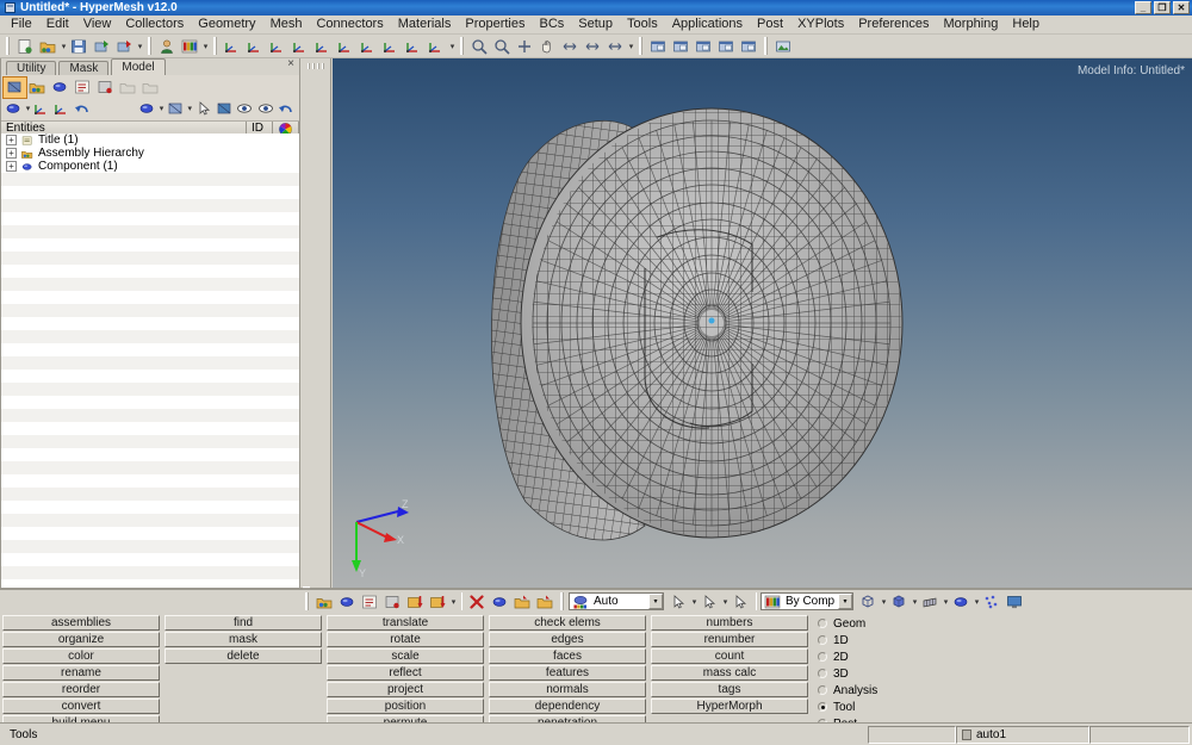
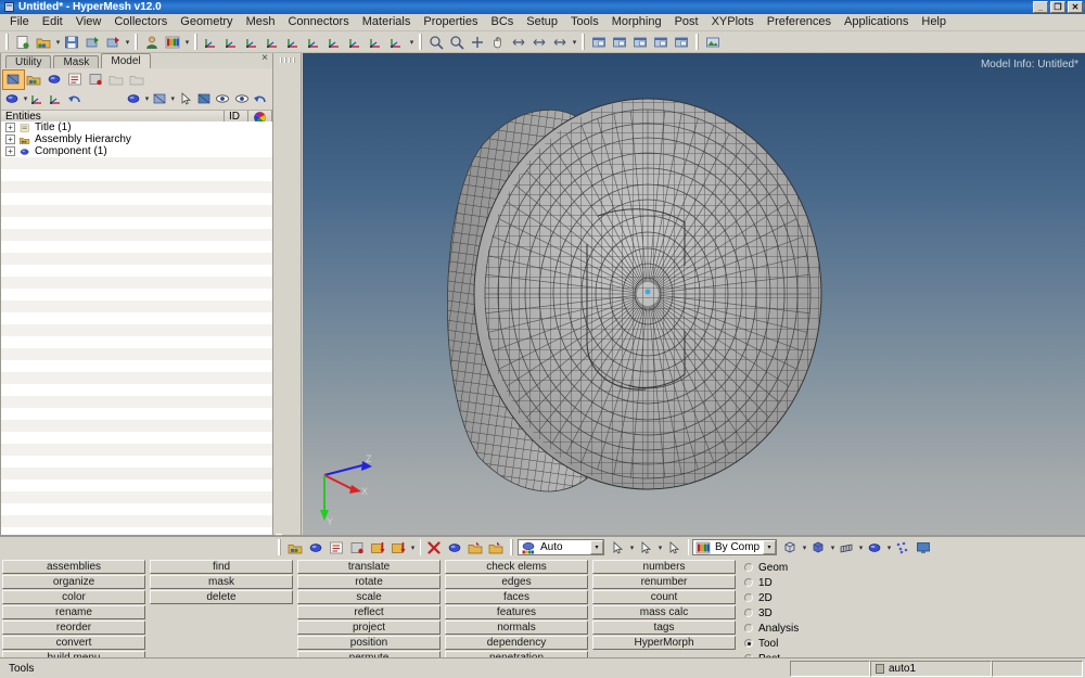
  Untitled* - HyperMesh v12.0
  _
  ❐
  ✕
  File
  Edit
  View
  Collectors
  Geometry
  Mesh
  Connectors
  Materials
  Properties
  BCs
  Setup
  Tools
- Applications
+ Morphing
  Post
  XYPlots
  Preferences
- Morphing
+ Applications
  Help
  Utility
  Mask
  Model
  ×
  Entities
  ID
  +
  Title (1)
  +
  Assembly Hierarchy
  +
  Component (1)
  Model Info: Untitled*
  Z
  X
  Y
  Auto
  By Comp
  assemblies
  organize
  color
  rename
  reorder
  convert
  find
  mask
  delete
  translate
  rotate
  scale
  reflect
  project
  position
  check elems
  edges
  faces
  features
  normals
  dependency
  numbers
  renumber
  count
  mass calc
  tags
  HyperMorph
  Geom
  1D
  2D
  3D
  Analysis
  Tool
  Tools
  auto1
